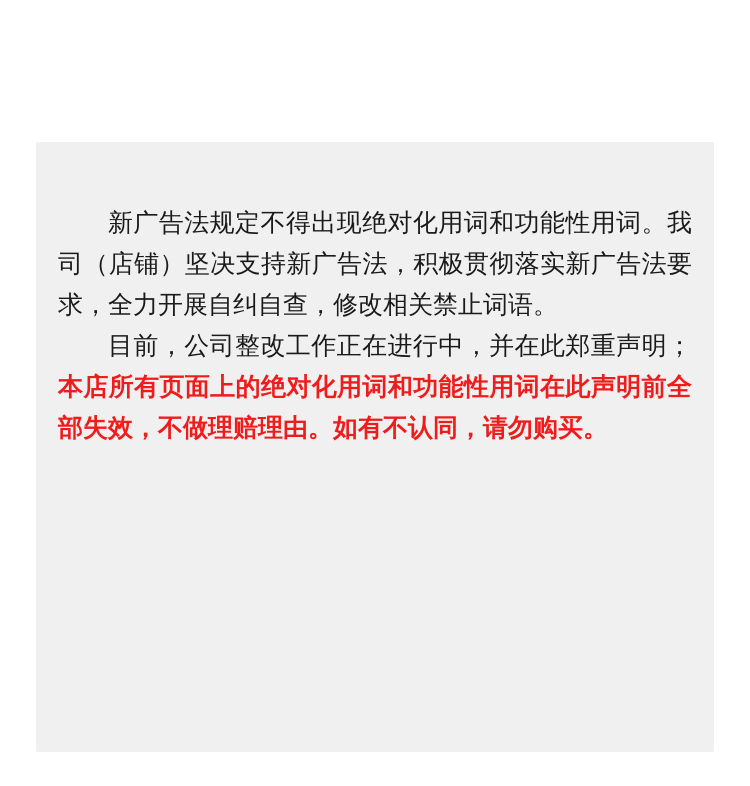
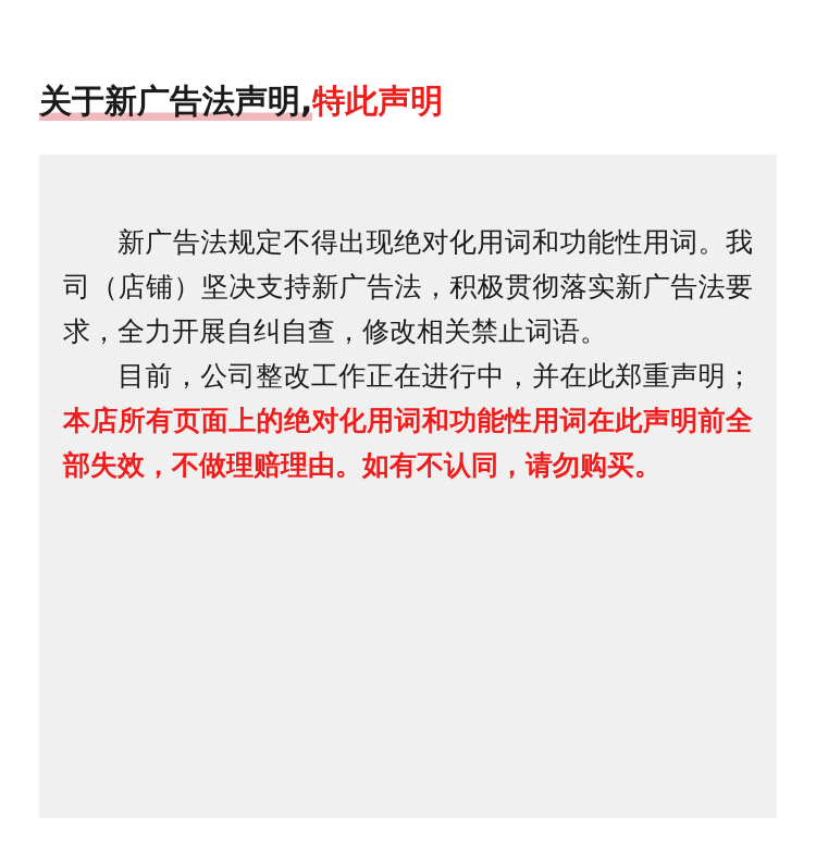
+ 关于新广告法声明,特此声明
  新广告法规定不得出现绝对化用词和功能性用词。我司（店铺）坚决支持新广告法，积极贯彻落实新广告法要求，全力开展自纠自查，修改相关禁止词语。
  目前，公司整改工作正在进行中，并在此郑重声明；本店所有页面上的绝对化用词和功能性用词在此声明前全部失效，不做理赔理由。如有不认同，请勿购买。
